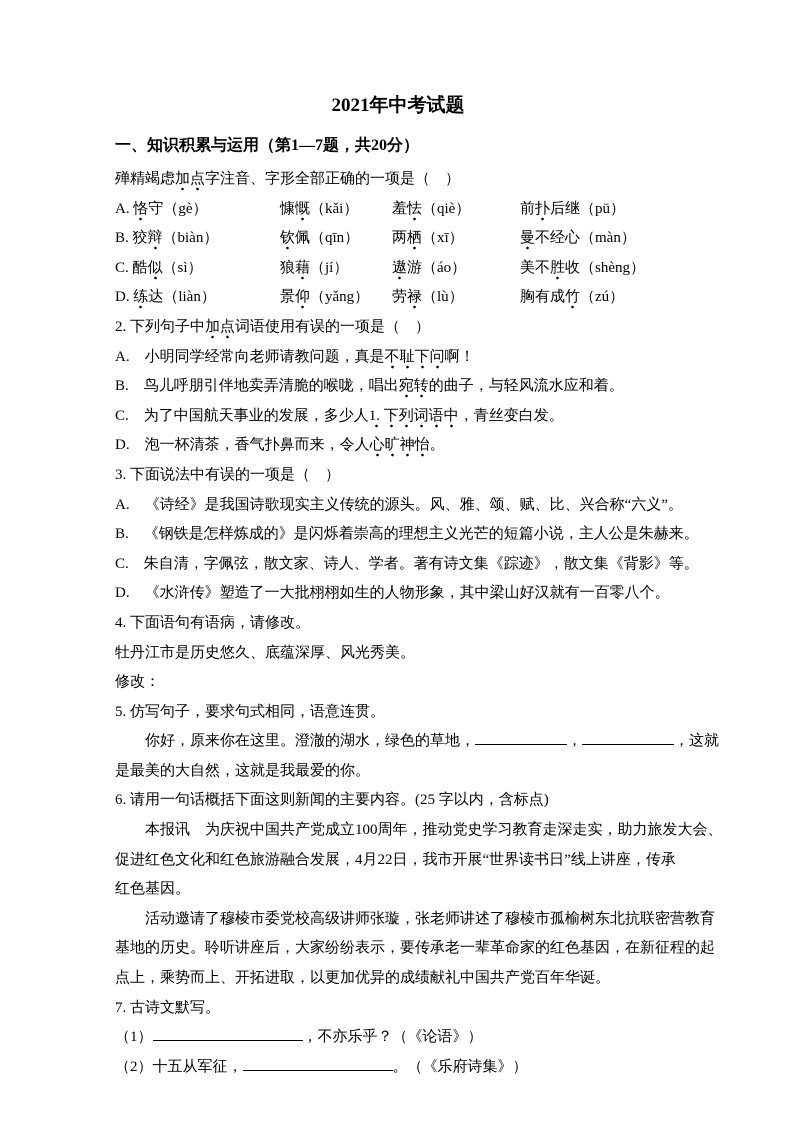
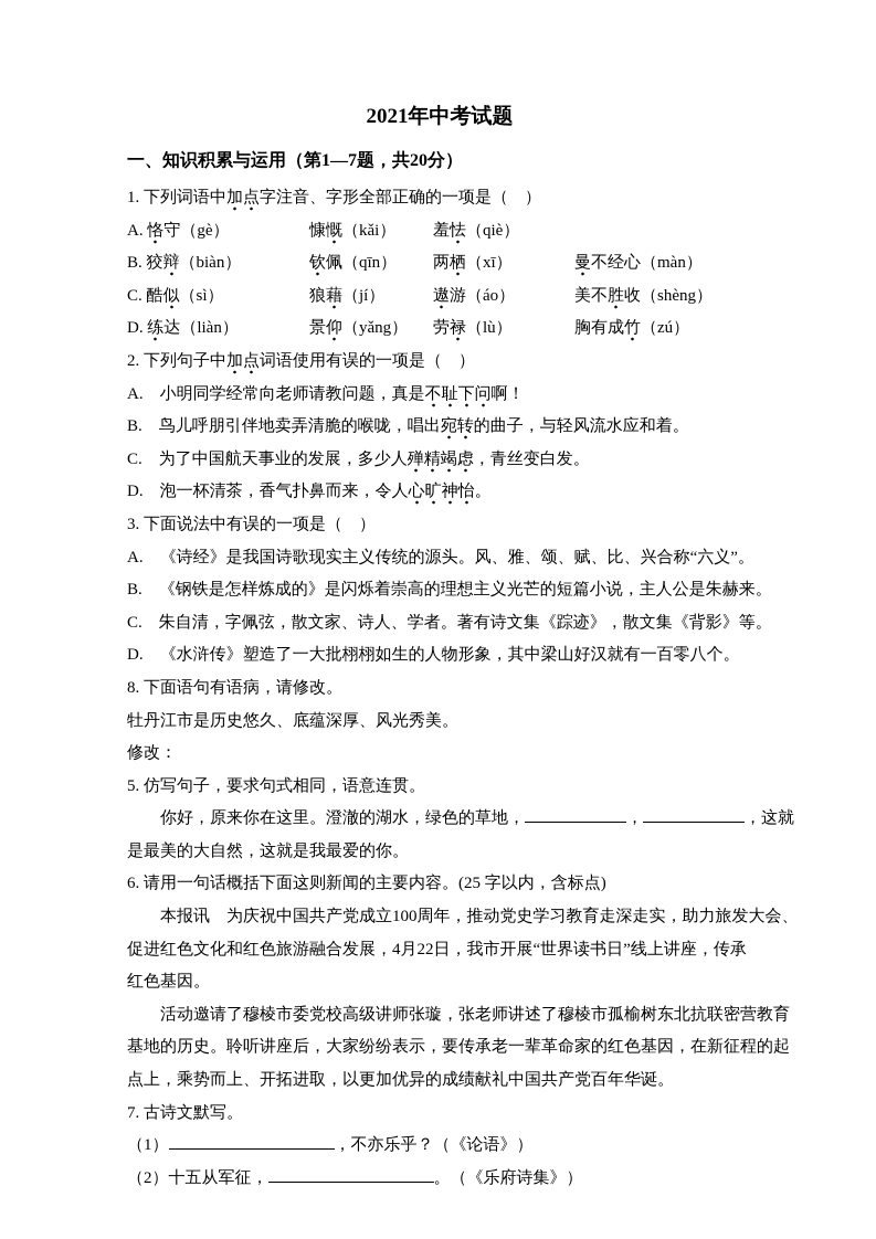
  2021年中考试题
  一、知识积累与运用（第1—7题，共20分）
- 殚精竭虑加点字注音、字形全部正确的一项是（ ）
+ 1. 下列词语中加点字注音、字形全部正确的一项是（ ）
  A. 恪守（gè）
  慷慨（kǎi）
  羞怯（qiè）
- 前扑后继（pū）
  B. 狡辩（biàn）
  钦佩（qīn）
  两栖（xī）
  曼不经心（màn）
  C. 酷似（sì）
  狼藉（jí）
  遨游（áo）
  美不胜收（shèng）
  D. 练达（liàn）
  景仰（yǎng）
  劳禄（lù）
  胸有成竹（zú）
  2. 下列句子中加点词语使用有误的一项是（ ）
  A. 小明同学经常向老师请教问题，真是不耻下问啊！
  B. 鸟儿呼朋引伴地卖弄清脆的喉咙，唱出宛转的曲子，与轻风流水应和着。
- C. 为了中国航天事业的发展，多少人1. 下列词语中，青丝变白发。
+ C. 为了中国航天事业的发展，多少人殚精竭虑，青丝变白发。
  D. 泡一杯清茶，香气扑鼻而来，令人心旷神怡。
  3. 下面说法中有误的一项是（ ）
  A. 《诗经》是我国诗歌现实主义传统的源头。风、雅、颂、赋、比、兴合称“六义”。
  B. 《钢铁是怎样炼成的》是闪烁着崇高的理想主义光芒的短篇小说，主人公是朱赫来。
  C. 朱自清，字佩弦，散文家、诗人、学者。著有诗文集《踪迹》，散文集《背影》等。
  D. 《水浒传》塑造了一大批栩栩如生的人物形象，其中梁山好汉就有一百零八个。
- 4. 下面语句有语病，请修改。
+ 8. 下面语句有语病，请修改。
  牡丹江市是历史悠久、底蕴深厚、风光秀美。
  修改：
  5. 仿写句子，要求句式相同，语意连贯。
  你好，原来你在这里。澄澈的湖水，绿色的草地， ， ，这就
  是最美的大自然，这就是我最爱的你。
  6. 请用一句话概括下面这则新闻的主要内容。(25 字以内，含标点)
  本报讯 为庆祝中国共产党成立100周年，推动党史学习教育走深走实，助力旅发大会、
  促进红色文化和红色旅游融合发展，4月22日，我市开展“世界读书日”线上讲座，传承
  红色基因。
  活动邀请了穆棱市委党校高级讲师张璇，张老师讲述了穆棱市孤榆树东北抗联密营教育
  基地的历史。聆听讲座后，大家纷纷表示，要传承老一辈革命家的红色基因，在新征程的起
  点上，乘势而上、开拓进取，以更加优异的成绩献礼中国共产党百年华诞。
  7. 古诗文默写。
  （1） ，不亦乐乎？（《论语》）
  （2）十五从军征， 。（《乐府诗集》）
